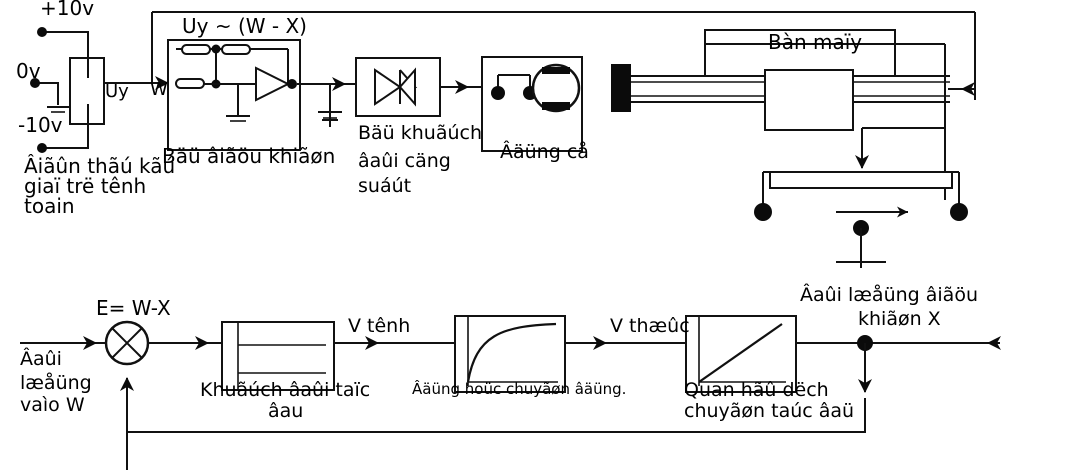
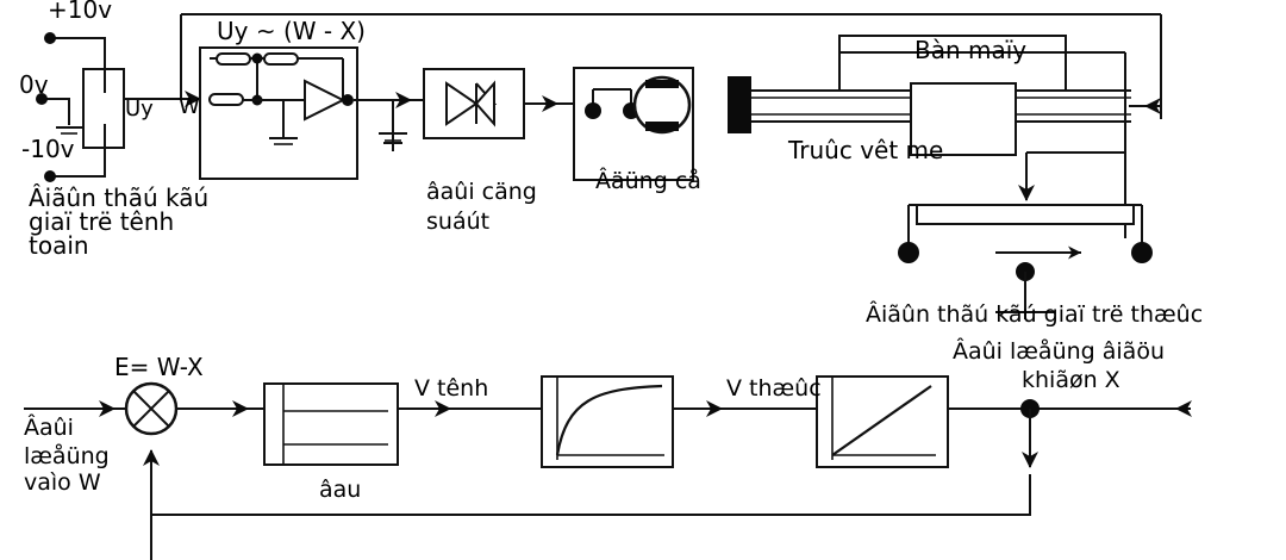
  +10v
  0v
  -10v
  Uy
  W
  Âiãûn thãú kãú
  giaï trë tênh
  toain
  Uy ~ (W - X)
- Bäü âiãöu khiãøn
- Bäü khuãúch
  âaûi cäng
  suáút
  Âäüng cå
  Bàn maïy
+ Truûc vêt me
+ Âiãûn thãú kãú giaï trë thæûc
  Âaûi læåüng âiãöu
  khiãøn X
  E= W-X
  Âaûi
  læåüng
  vaìo W
- Khuãúch âaûi taïc
  âau
- Âäüng hoüc chuyãøn âäüng.
- Quan hãû dëch
- chuyãøn taúc âaü
  V tênh
  V thæûc
